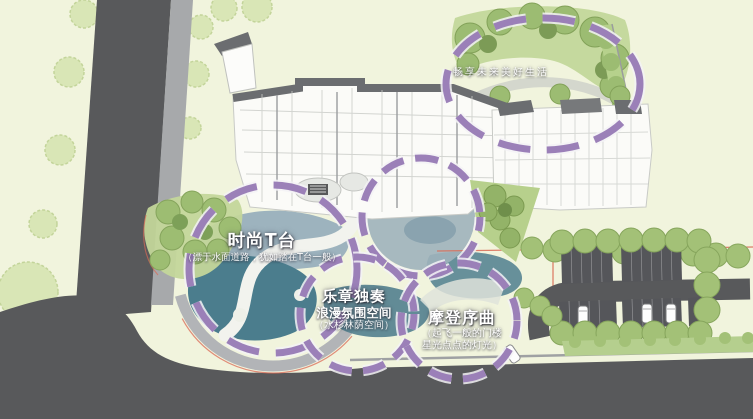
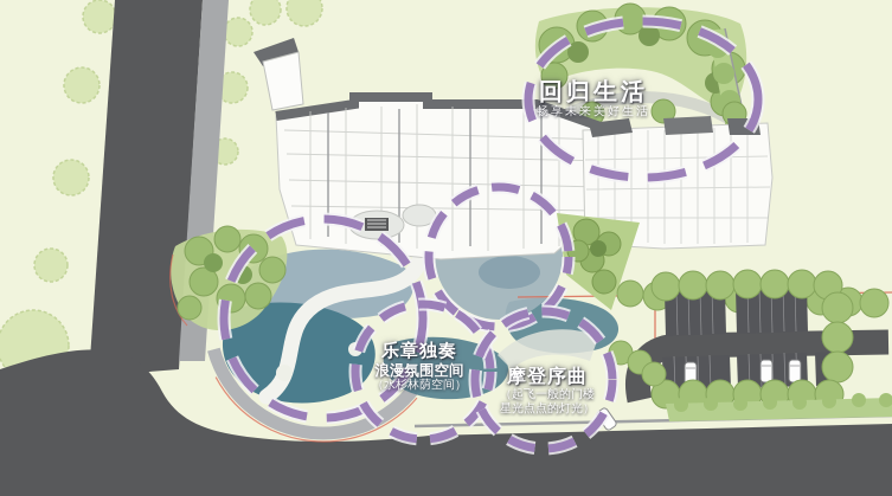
+ 回归生活
  畅享未来美好生活
- 时尚T台
- （漂于水面道路，犹如踏在T台一般）
  乐章独奏
  浪漫氛围空间
  （水杉林荫空间）
  摩登序曲
  （起飞一般的门楼
  星光点点的灯光）
